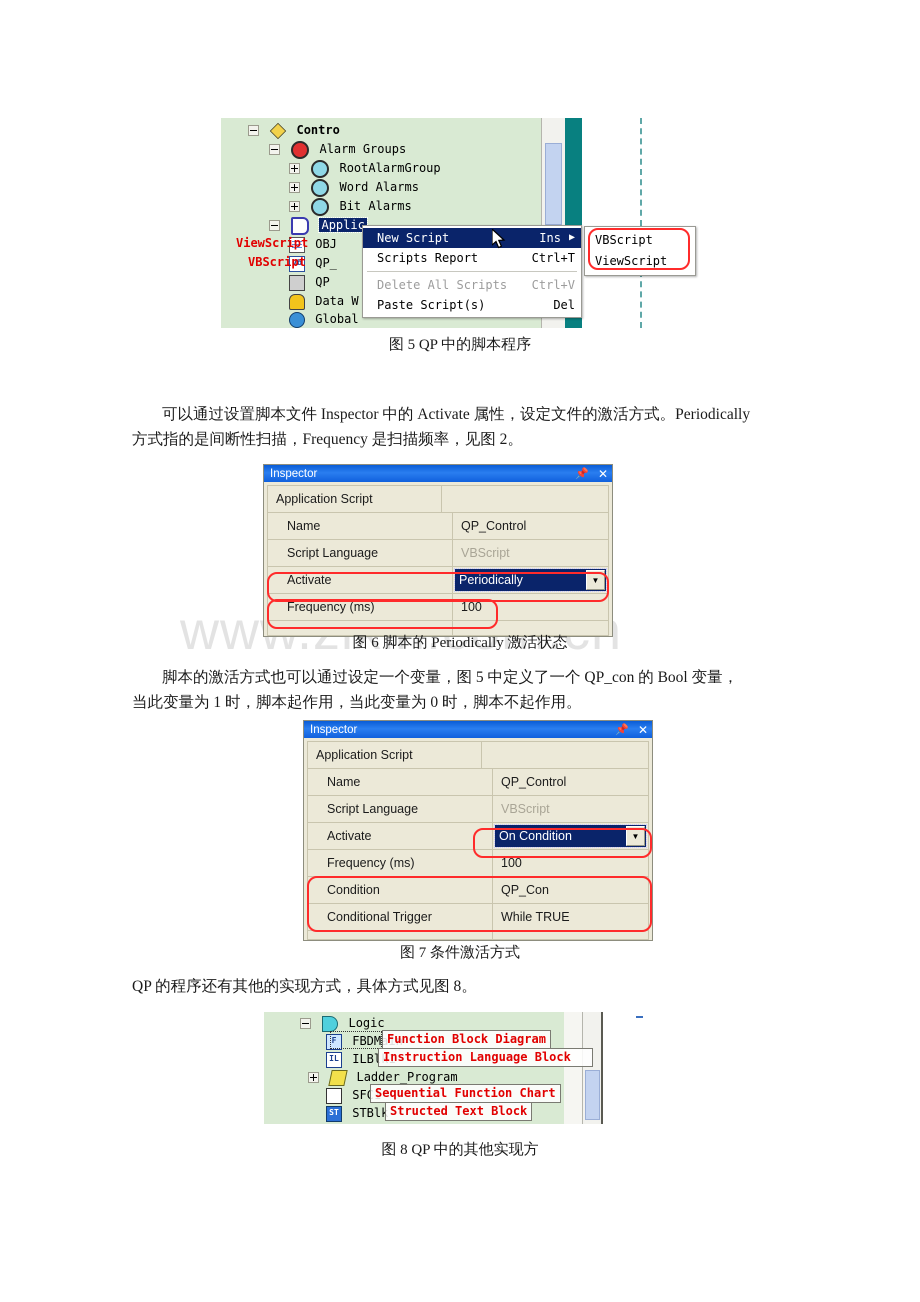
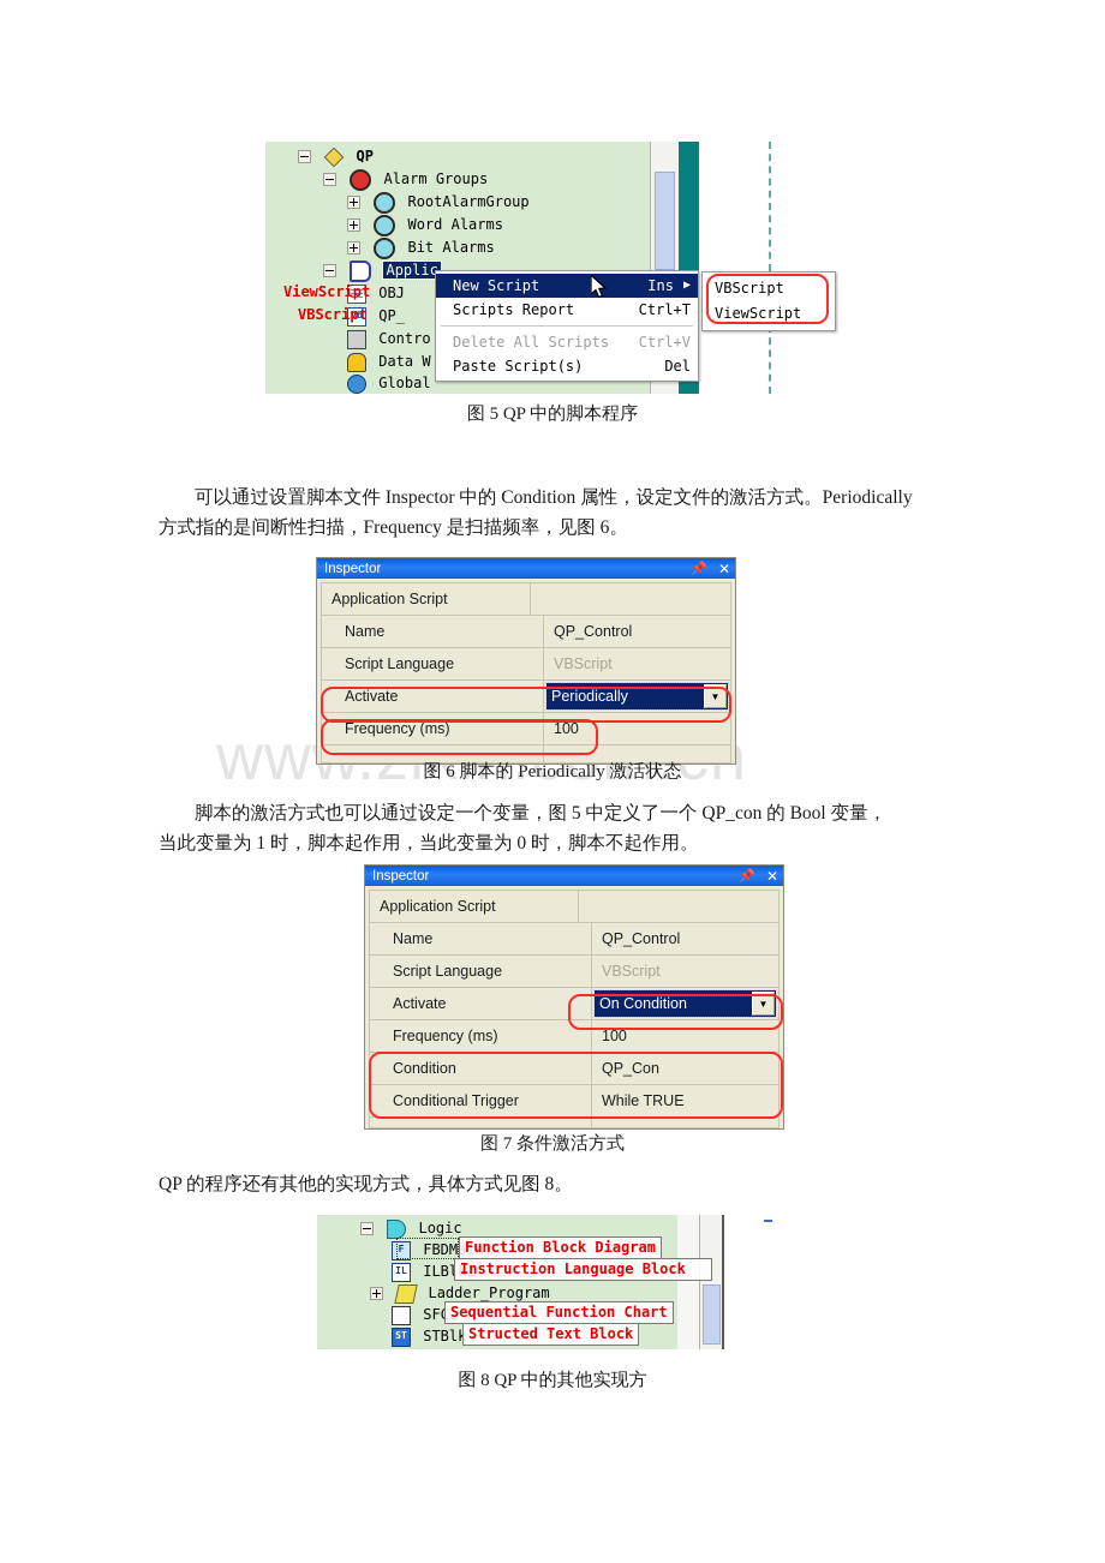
- Contro
+ QP
  Alarm Groups
  RootAlarmGroup
  Word Alarms
  Bit Alarms
  Appli
  OBJ
  Vb QP_
- QP
+ Contro
  Data W
  Global
  ViewScript
  VBScript
  New Script
  Ins
  ▶
  Scripts Report
  Ctrl+T
  Delete All Scripts
  Ctrl+V
  Paste Script(s)
  Del
  VBScript
  ViewScript
  图 5 QP 中的脚本程序
- 可以通过设置脚本文件 Inspector 中的 Activate 属性，设定文件的激活方式。Periodically
+ 可以通过设置脚本文件 Inspector 中的 Condition 属性，设定文件的激活方式。Periodically
- 方式指的是间断性扫描，Frequency 是扫描频率，见图 2。
+ 方式指的是间断性扫描，Frequency 是扫描频率，见图 6。
  Inspector
  📌
  ✕
  Application Script
  Name
  QP_Control
  Script Language
  VBScript
  Activate
  Periodically
  ▼
  Frequency (ms)
  100
  图 6 脚本的 Periodically 激活状态
  脚本的激活方式也可以通过设定一个变量，图 5 中定义了一个 QP_con 的 Bool 变量，
  当此变量为 1 时，脚本起作用，当此变量为 0 时，脚本不起作用。
  Inspector
  📌
  ✕
  Application Script
  Name
  QP_Control
  Script Language
  VBScript
  Activate
  On Condition
  ▼
  Frequency (ms)
  100
  Condition
  QP_Con
  Conditional Trigger
  While TRUE
  图 7 条件激活方式
  QP 的程序还有其他的实现方式，具体方式见图 8。
  Logic
  F FBDMain
  IL ILBlk1
  Ladder_Program
  SFC1
  ST STBlk
  Function Block Diagram
  Instruction Language Block
  Sequential Function Chart
  Structed Text Block
  图 8 QP 中的其他实现方
